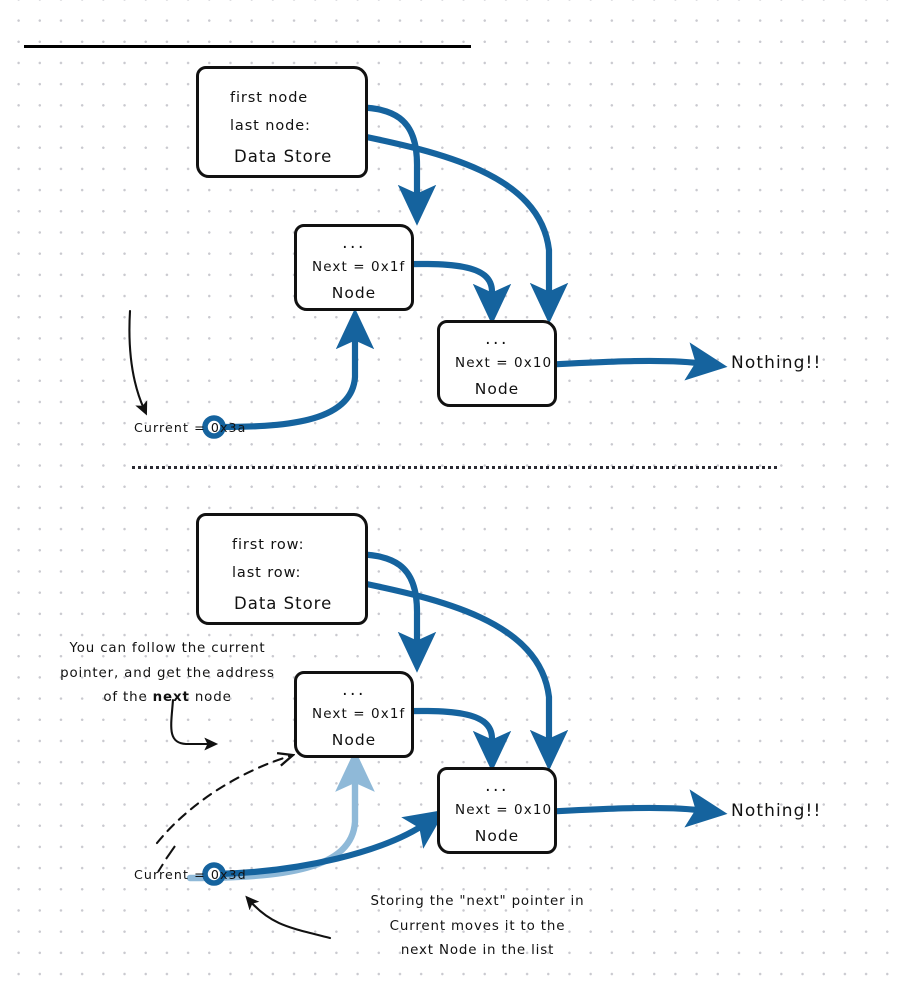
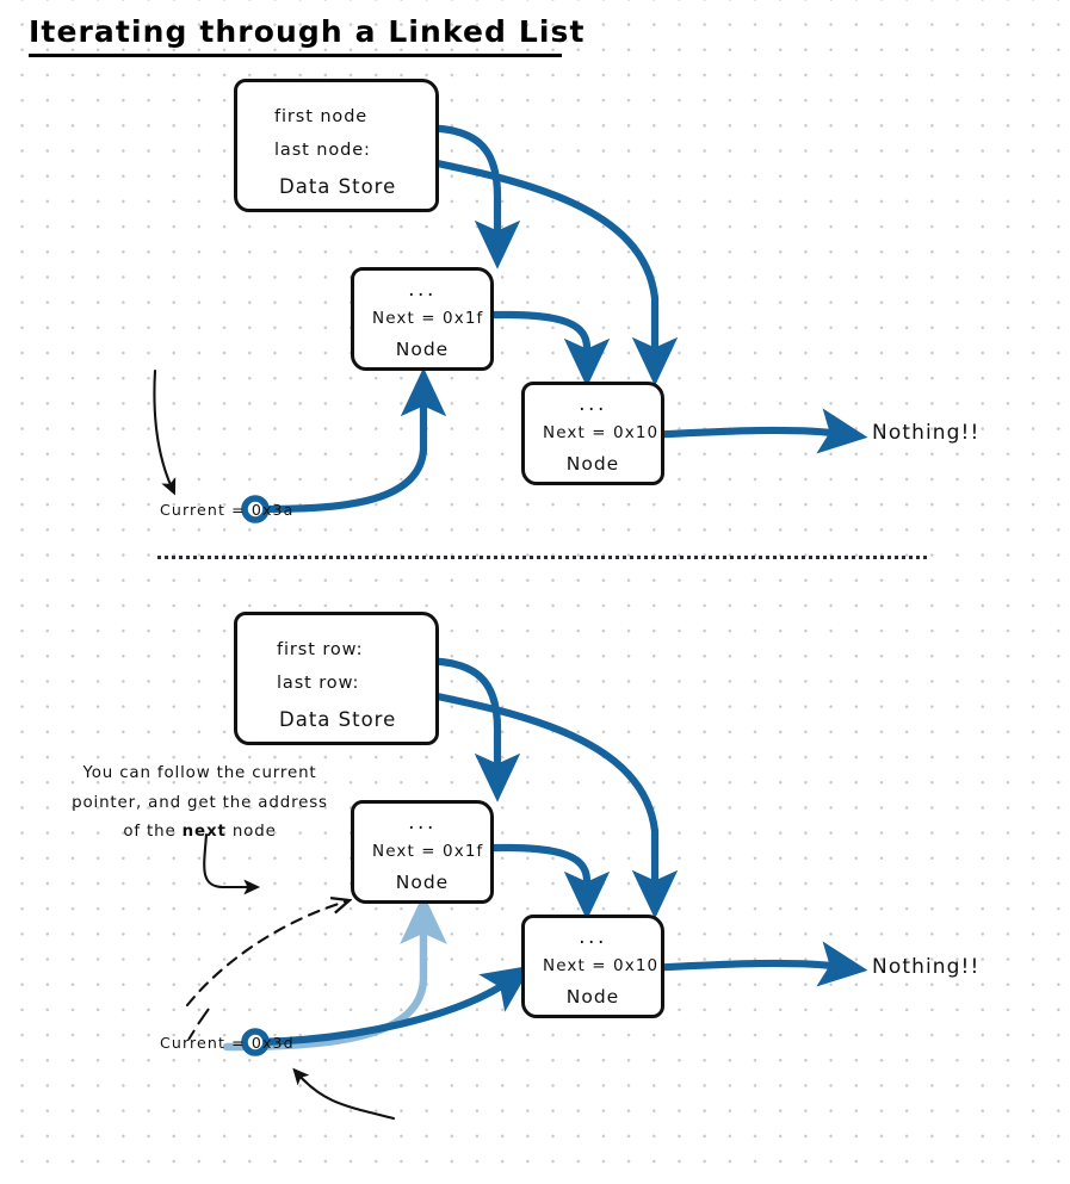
+ Iterating through a Linked List
  first node
  last node:
  Data Store
  ...
  Next = 0x1f
  Node
  ...
  Next = 0x10
  Node
  Current = 0x3a
  Nothing!!
  first row:
  last row:
  Data Store
  ...
  Next = 0x1f
  Node
  ...
  Next = 0x10
  Node
  You can follow the current
  pointer, and get the address
  of the next node
- Storing the "next" pointer in
- Current moves it to the
- next Node in the list
  Current = 0x3d
  Nothing!!
